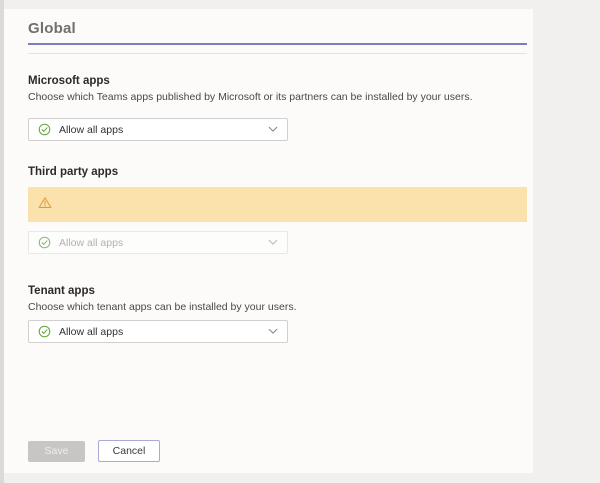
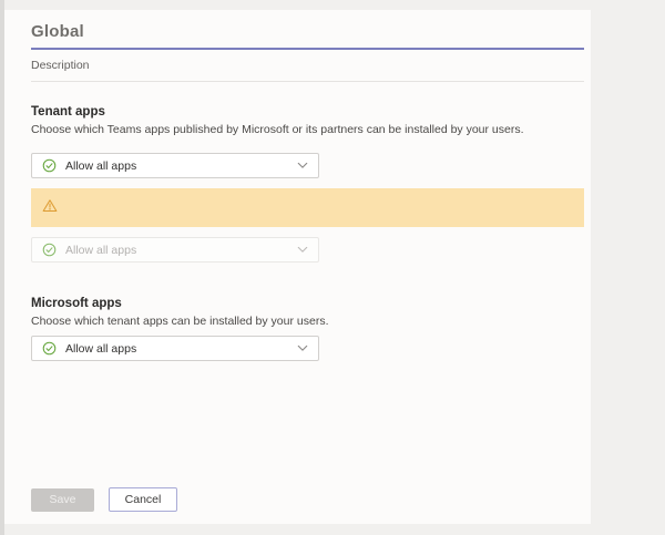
  Global
+ Description
- Microsoft apps
+ Tenant apps
  Choose which Teams apps published by Microsoft or its partners can be installed by your users.
  Allow all apps
- Third party apps
  Allow all apps
- Tenant apps
+ Microsoft apps
  Choose which tenant apps can be installed by your users.
  Allow all apps
  Save
  Cancel
